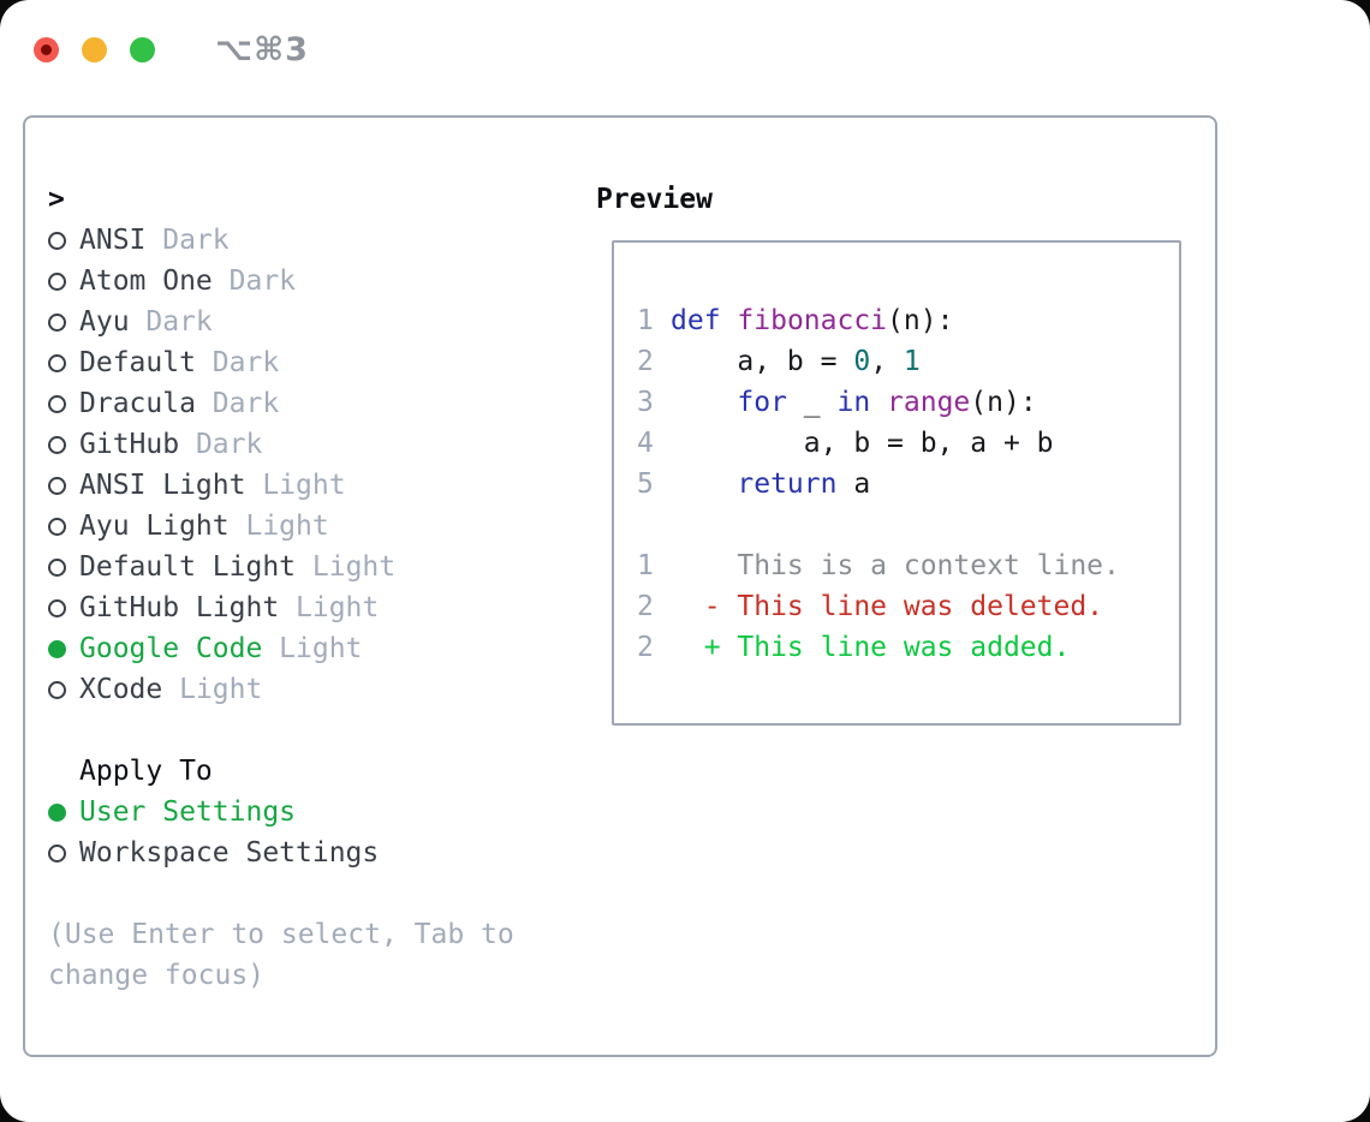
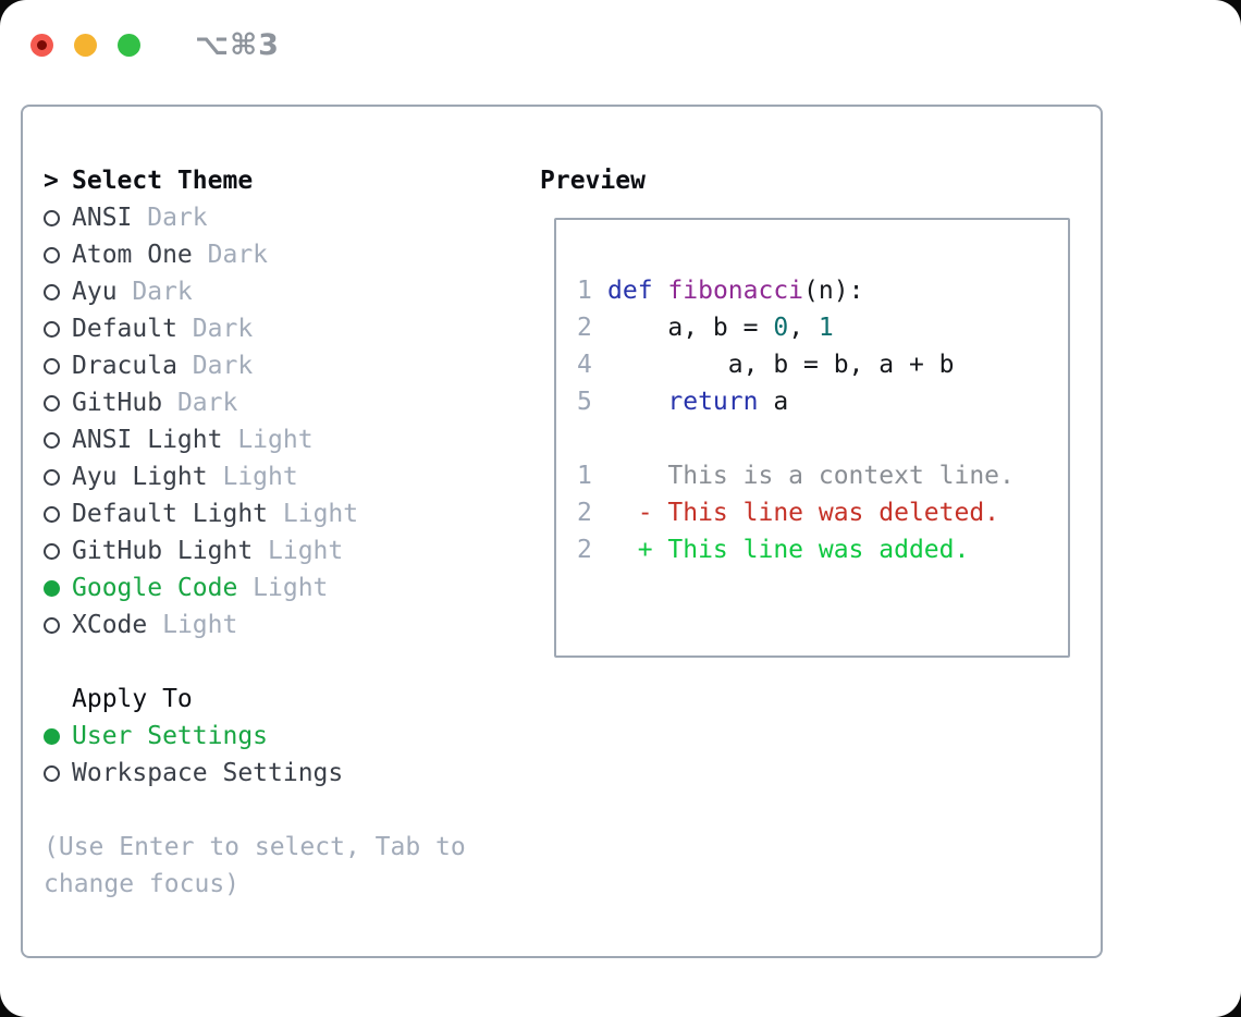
  ⌥⌘3
  >
+ Select Theme
  ANSI Dark
  Atom One Dark
  Ayu Dark
  Default Dark
  Dracula Dark
  GitHub Dark
  ANSI Light Light
  Ayu Light Light
  Default Light Light
  GitHub Light Light
  Google Code Light
  XCode Light
  Apply To
  User Settings
  Workspace Settings
  (Use Enter to select, Tab to
  change focus)
  Preview
  1
  def fibonacci(n):
  2
  a, b = 0, 1
- 3
- for _ in range(n):
  4
  a, b = b, a + b
  5
  return a
  1
  This is a context line.
  2
  - This line was deleted.
  2
  + This line was added.
